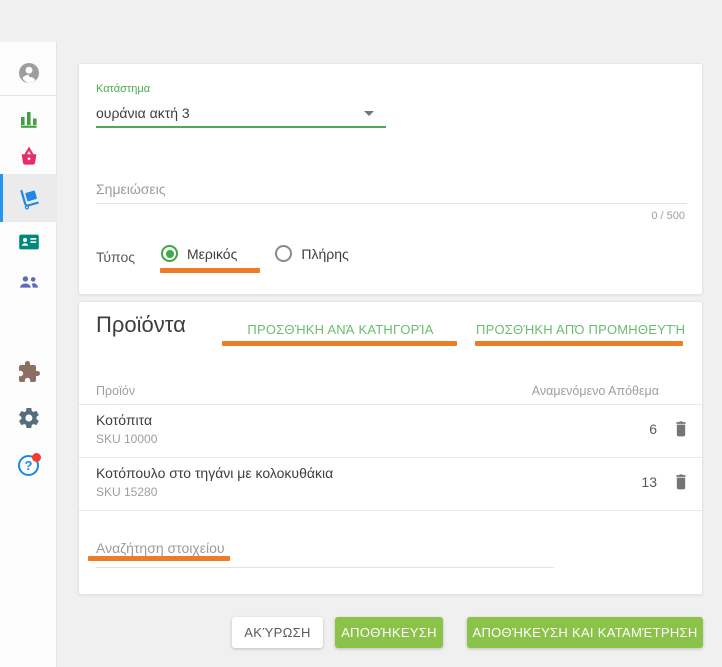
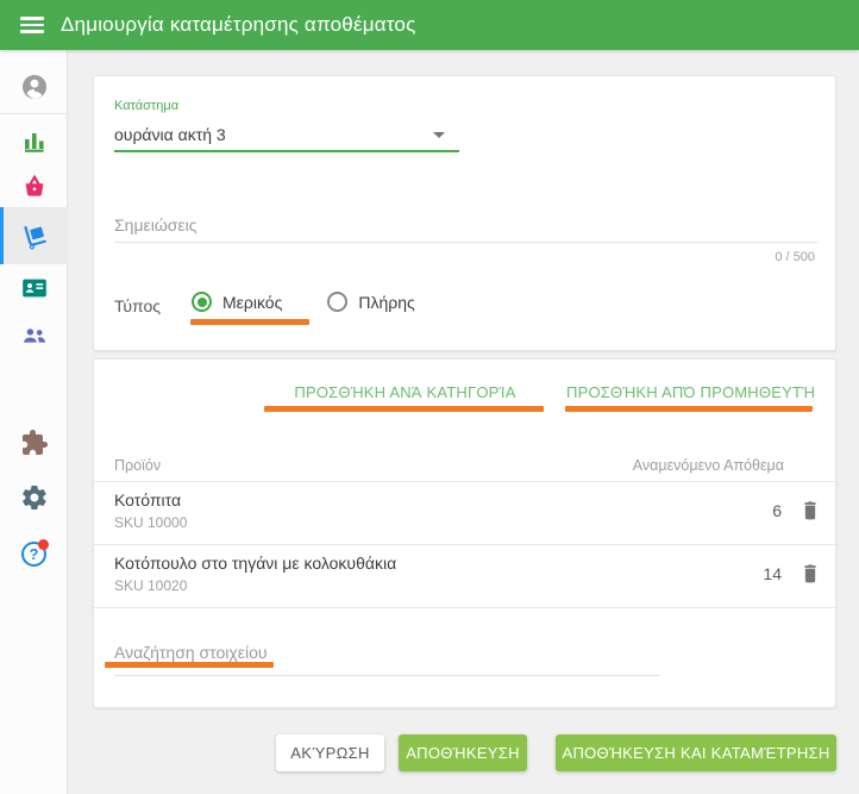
+ Δημιουργία καταμέτρησης αποθέματος
  ?
  Κατάστημα
  ουράνια ακτή 3
  Σημειώσεις
  0 / 500
  Τύπος
  Μερικός
  Πλήρης
- Προϊόντα
  ΠΡΟΣΘΉΚΗ ΑΝΆ ΚΑΤΗΓΟΡΊΑ
  ΠΡΟΣΘΉΚΗ ΑΠΌ ΠΡΟΜΗΘΕΥΤΉ
  Προϊόν
  Αναμενόμενο Απόθεμα
  Κοτόπιτα
  SKU 10000
  6
  Κοτόπουλο στο τηγάνι με κολοκυθάκια
- SKU 15280
+ SKU 10020
- 13
+ 14
  Αναζήτηση στοιχείου
  ΑΚΎΡΩΣΗ
  ΑΠΟΘΉΚΕΥΣΗ
  ΑΠΟΘΉΚΕΥΣΗ ΚΑΙ ΚΑΤΑΜΈΤΡΗΣΗ
